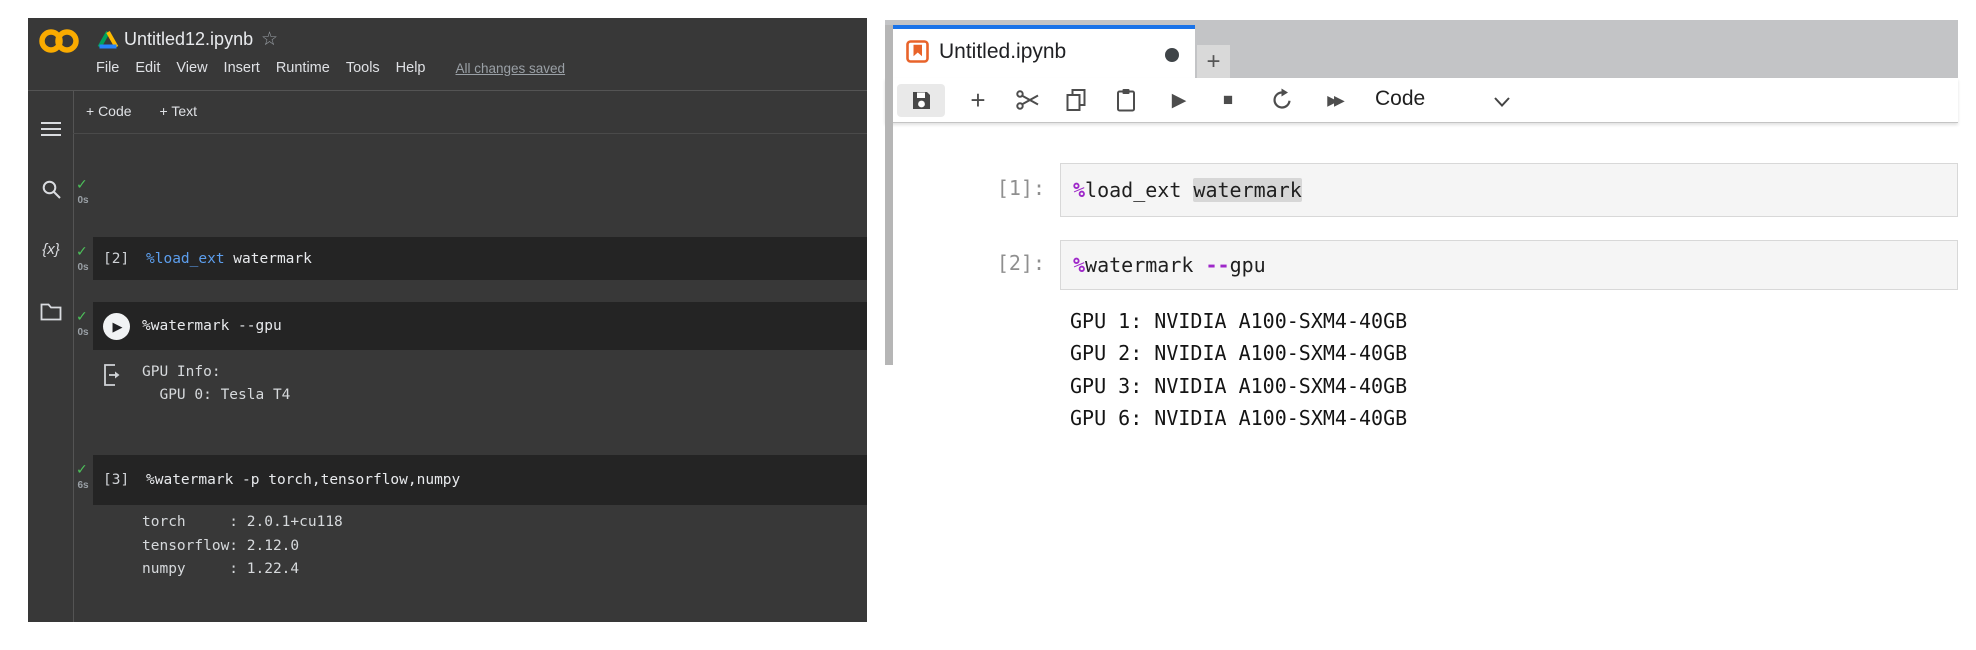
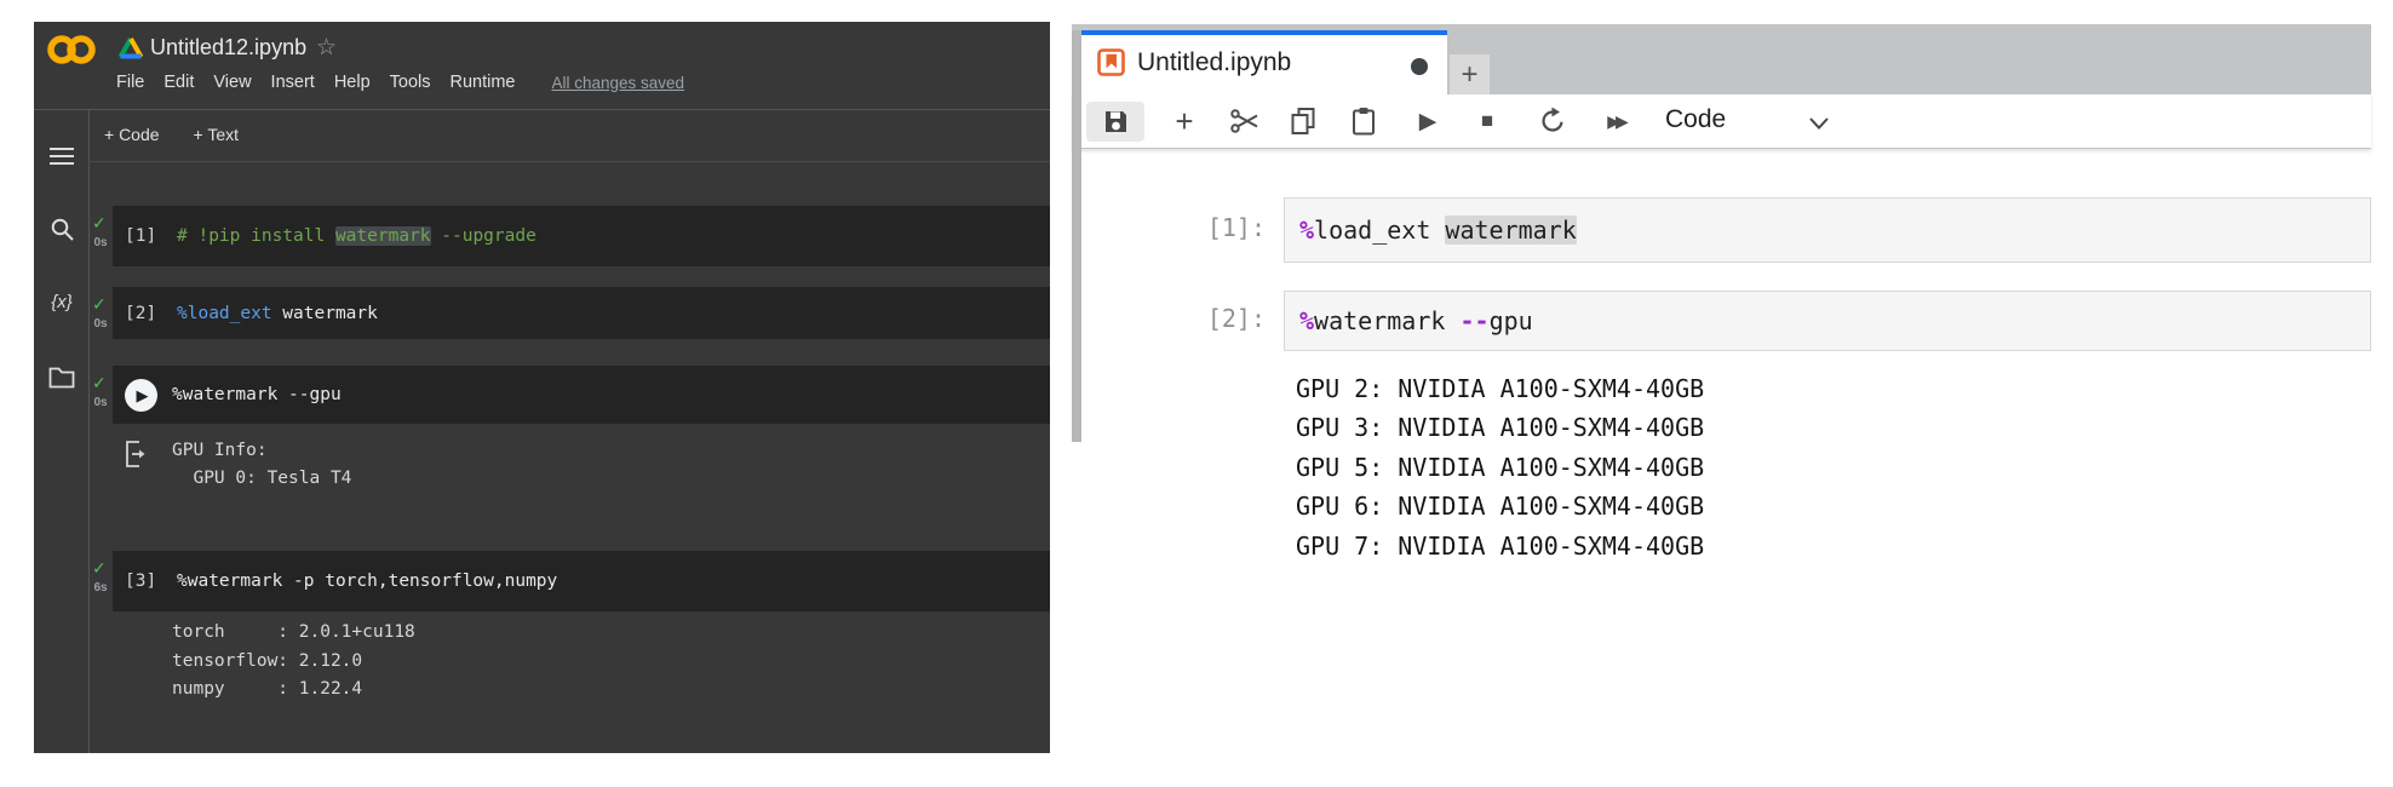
  Untitled12.ipynb
  ☆
  File
  Edit
  View
  Insert
- Runtime
+ Help
  Tools
- Help
+ Runtime
  All changes saved
  + Code
  + Text
  {x}
  ✓
  0s
+ [1]
+ # !pip install watermark --upgrade
  ✓
  0s
  [2]
  %load_ext watermark
  ✓
  0s
  ▶
  %watermark --gpu
  GPU Info:
  GPU 0: Tesla T4
  ✓
  6s
  [3]
  %watermark -p torch,tensorflow,numpy
  torch : 2.0.1+cu118
  tensorflow: 2.12.0
  numpy : 1.22.4
  Untitled.ipynb
  +
  +
  ▶
  ■
  ▶▶
  Code
  [1]:
  %load_ext watermark
  [2]:
  %watermark --gpu
- GPU 1: NVIDIA A100-SXM4-40GB
  GPU 2: NVIDIA A100-SXM4-40GB
  GPU 3: NVIDIA A100-SXM4-40GB
+ GPU 5: NVIDIA A100-SXM4-40GB
  GPU 6: NVIDIA A100-SXM4-40GB
+ GPU 7: NVIDIA A100-SXM4-40GB
